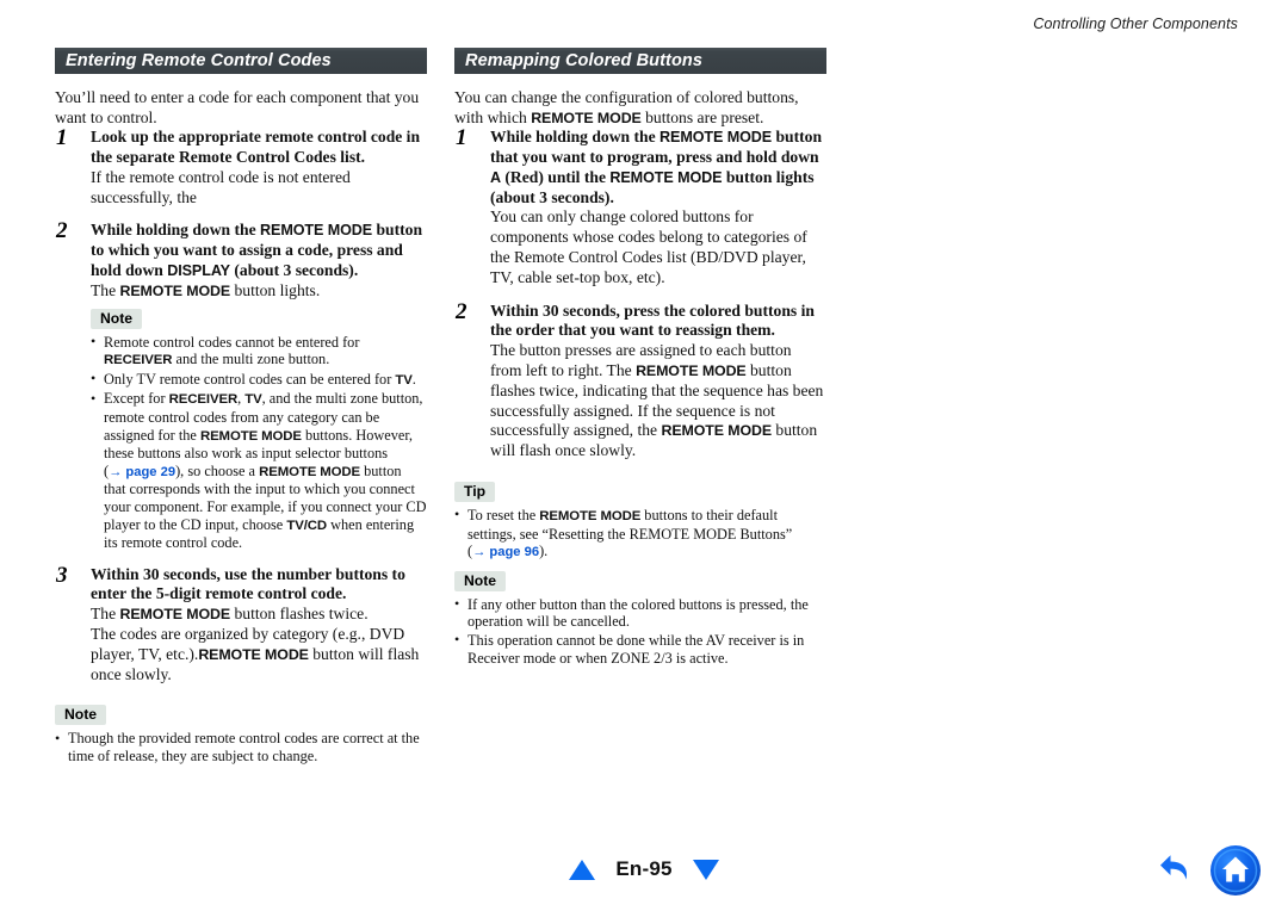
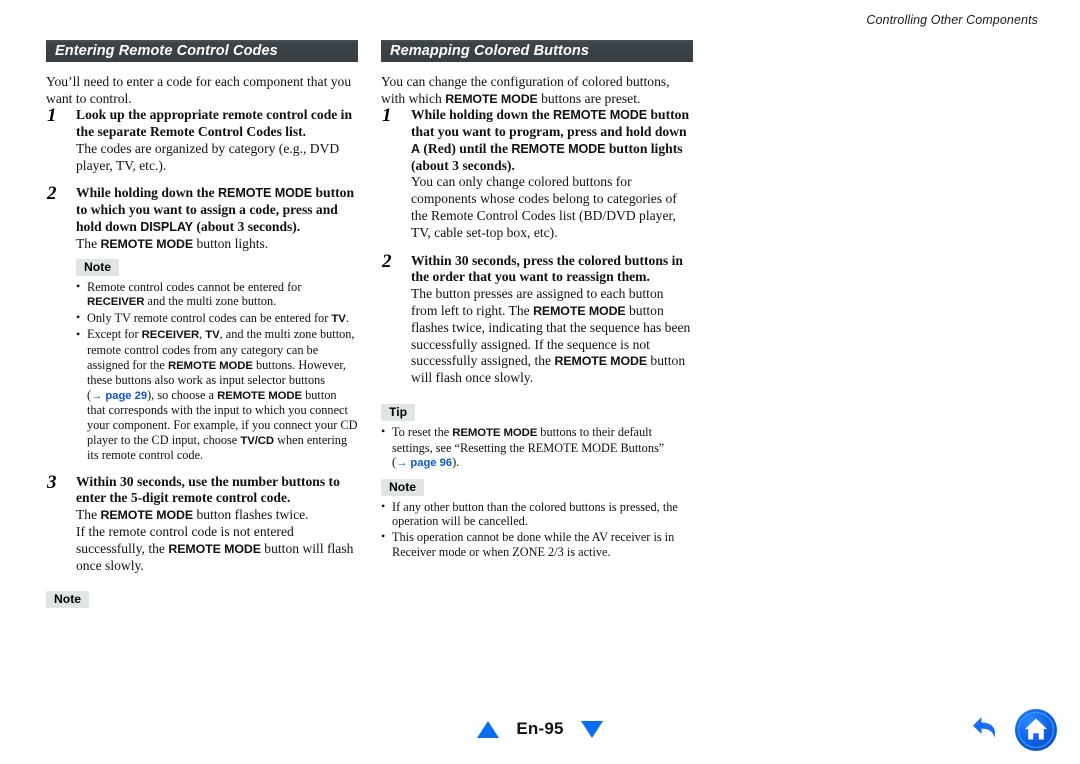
  Controlling Other Components
  Entering Remote Control Codes
  You’ll need to enter a code for each component that you want to control.
  1
  Look up the appropriate remote control code in the separate Remote Control Codes list.
- If the remote control code is not entered successfully, the
+ The codes are organized by category (e.g., DVD player, TV, etc.).
  2
  While holding down the REMOTE MODE button to which you want to assign a code, press and hold down DISPLAY (about 3 seconds).
  The REMOTE MODE button lights.
  Note
  Remote control codes cannot be entered for RECEIVER and the multi zone button.
  Only TV remote control codes can be entered for TV.
  Except for RECEIVER, TV, and the multi zone button, remote control codes from any category can be assigned for the REMOTE MODE buttons. However, these buttons also work as input selector buttons (→ page 29), so choose a REMOTE MODE button that corresponds with the input to which you connect your component. For example, if you connect your CD player to the CD input, choose TV/CD when entering its remote control code.
  3
  Within 30 seconds, use the number buttons to enter the 5-digit remote control code.
  The REMOTE MODE button flashes twice.
- The codes are organized by category (e.g., DVD player, TV, etc.).REMOTE MODE button will flash once slowly.
+ If the remote control code is not entered successfully, the REMOTE MODE button will flash once slowly.
  Note
- Though the provided remote control codes are correct at the time of release, they are subject to change.
  Remapping Colored Buttons
  You can change the configuration of colored buttons, with which REMOTE MODE buttons are preset.
  1
  While holding down the REMOTE MODE button that you want to program, press and hold down A (Red) until the REMOTE MODE button lights (about 3 seconds).
  You can only change colored buttons for components whose codes belong to categories of the Remote Control Codes list (BD/DVD player, TV, cable set-top box, etc).
  2
  Within 30 seconds, press the colored buttons in the order that you want to reassign them.
  The button presses are assigned to each button from left to right. The REMOTE MODE button flashes twice, indicating that the sequence has been successfully assigned. If the sequence is not successfully assigned, the REMOTE MODE button will flash once slowly.
  Tip
  To reset the REMOTE MODE buttons to their default settings, see “Resetting the REMOTE MODE Buttons” (→ page 96).
  Note
  If any other button than the colored buttons is pressed, the operation will be cancelled.
  This operation cannot be done while the AV receiver is in Receiver mode or when ZONE 2/3 is active.
  En-95
